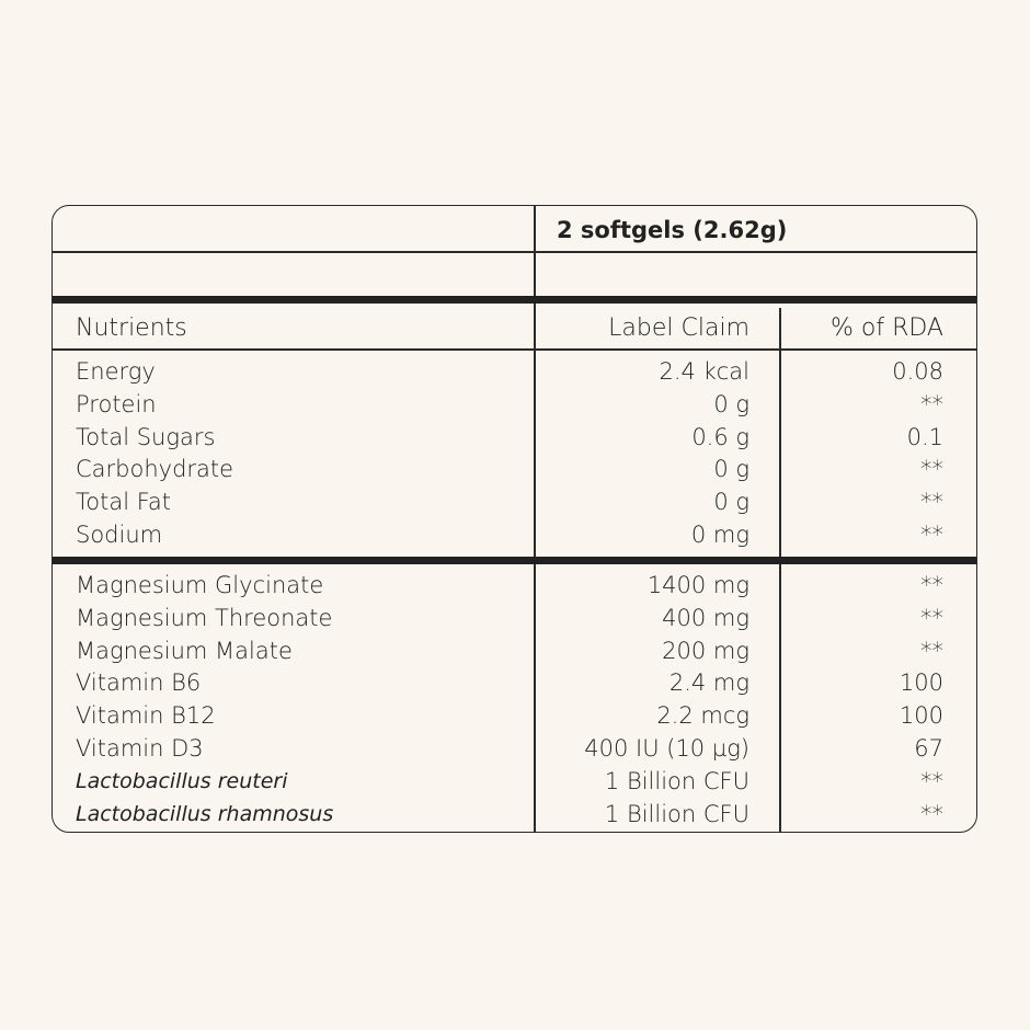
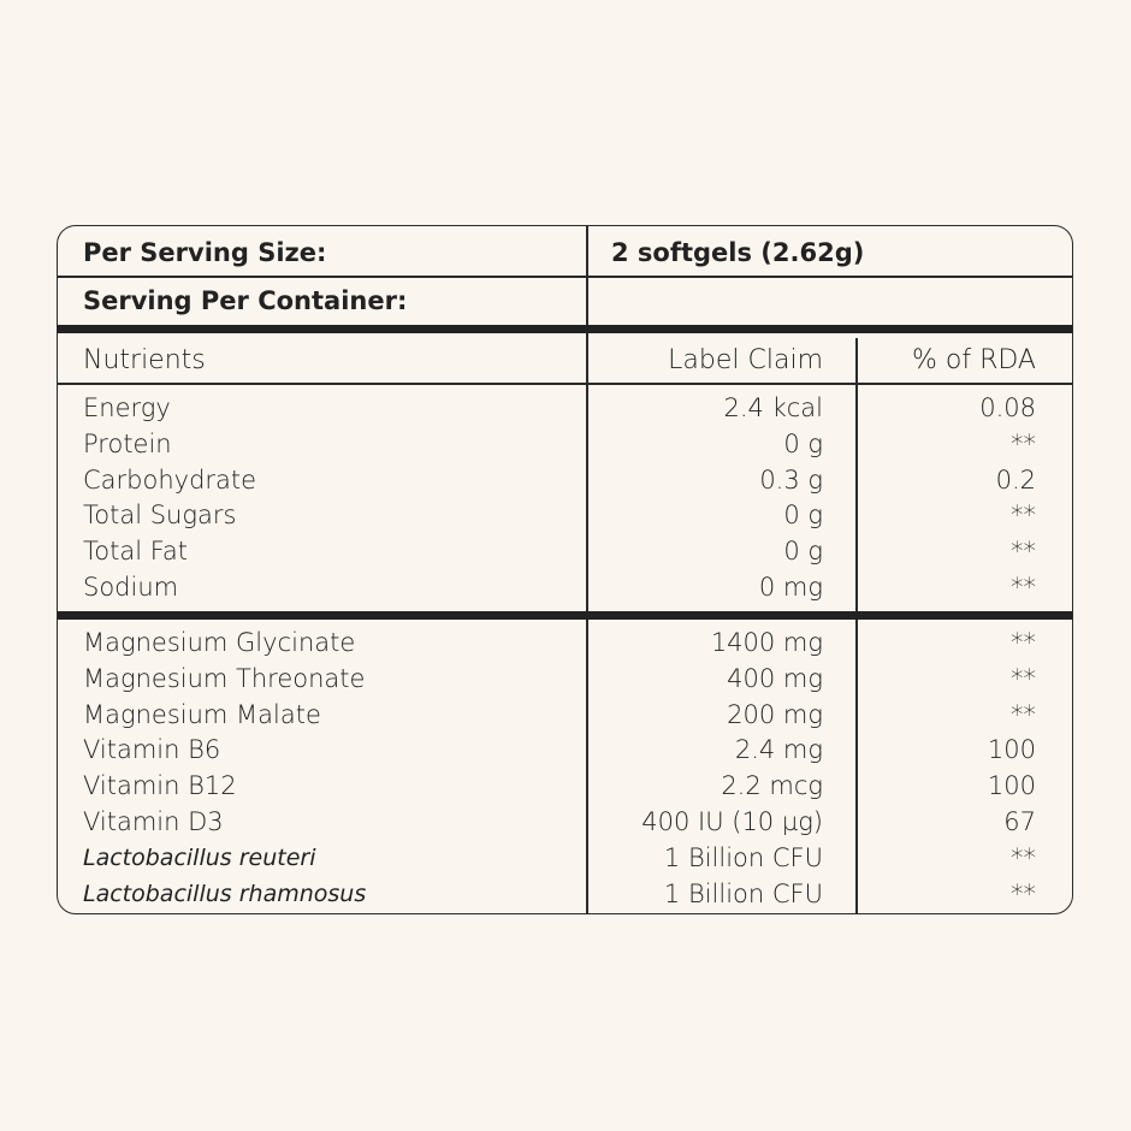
+ Per Serving Size:
  2 softgels (2.62g)
+ Serving Per Container:
  Nutrients
  Label Claim
  % of RDA
  Energy
  2.4 kcal
  0.08
  Protein
  0 g
  **
- Total Sugars
+ Carbohydrate
- 0.6 g
+ 0.3 g
- 0.1
+ 0.2
- Carbohydrate
+ Total Sugars
  0 g
  **
  Total Fat
  0 g
  **
  Sodium
  0 mg
  **
  Magnesium Glycinate
  1400 mg
  **
  Magnesium Threonate
  400 mg
  **
  Magnesium Malate
  200 mg
  **
  Vitamin B6
  2.4 mg
  100
  Vitamin B12
  2.2 mcg
  100
  Vitamin D3
  400 IU (10 µg)
  67
  Lactobacillus reuteri
  1 Billion CFU
  **
  Lactobacillus rhamnosus
  1 Billion CFU
  **
